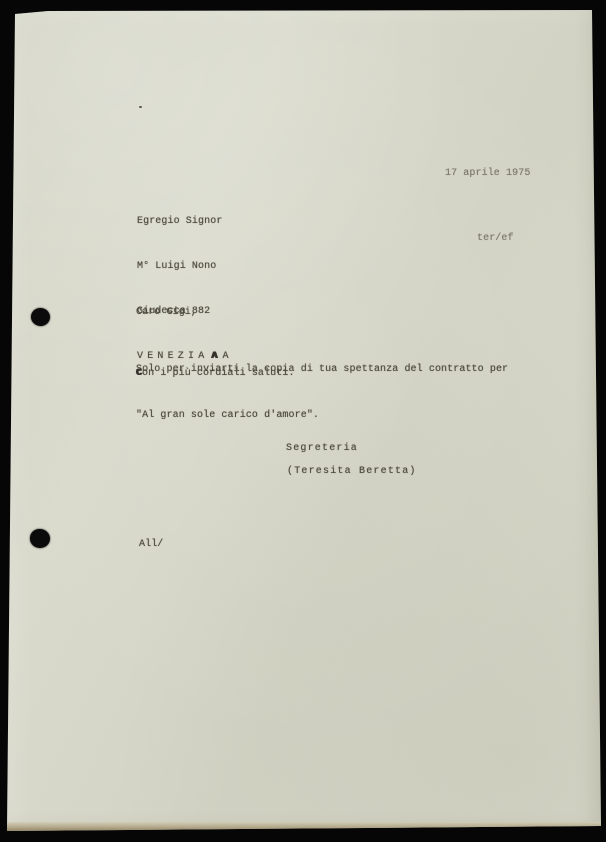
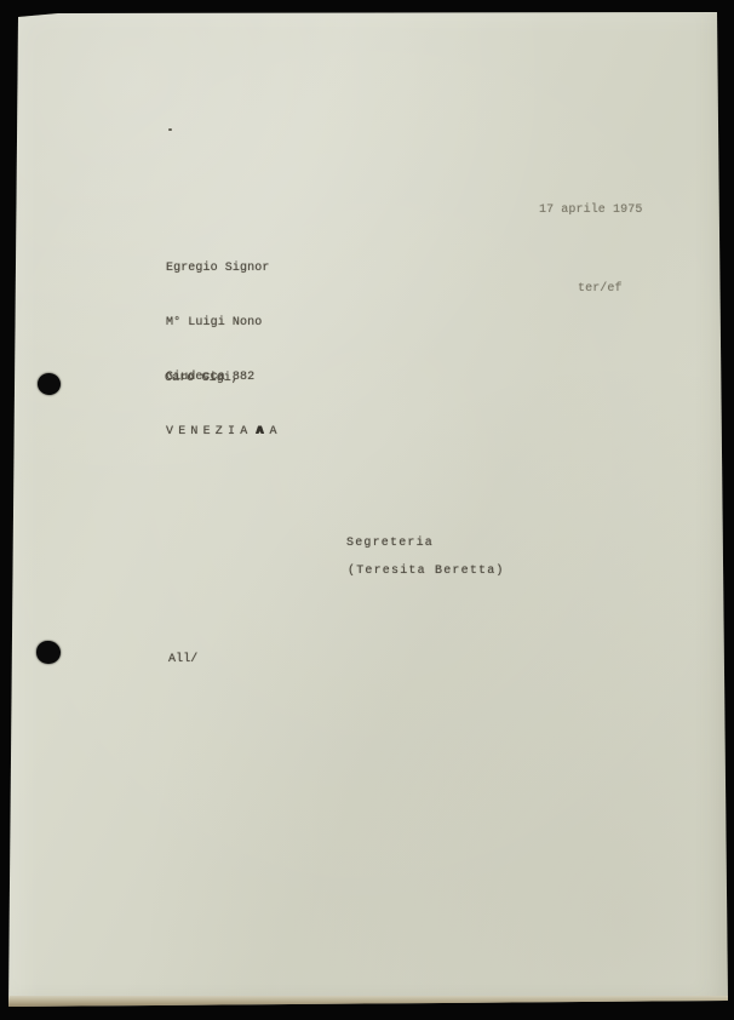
  17 aprile 1975
  Egregio Signor
  M° Luigi Nono
  Giudecca 882
  VENEZIA A A
  ter/ef
  Caro Gigi,
- Solo per inviarti la copia di tua spettanza del contratto per
- "Al gran sole carico d'amore".
- Con i più cordiali saluti.
  Segreteria
  (Teresita Beretta)
  All/
